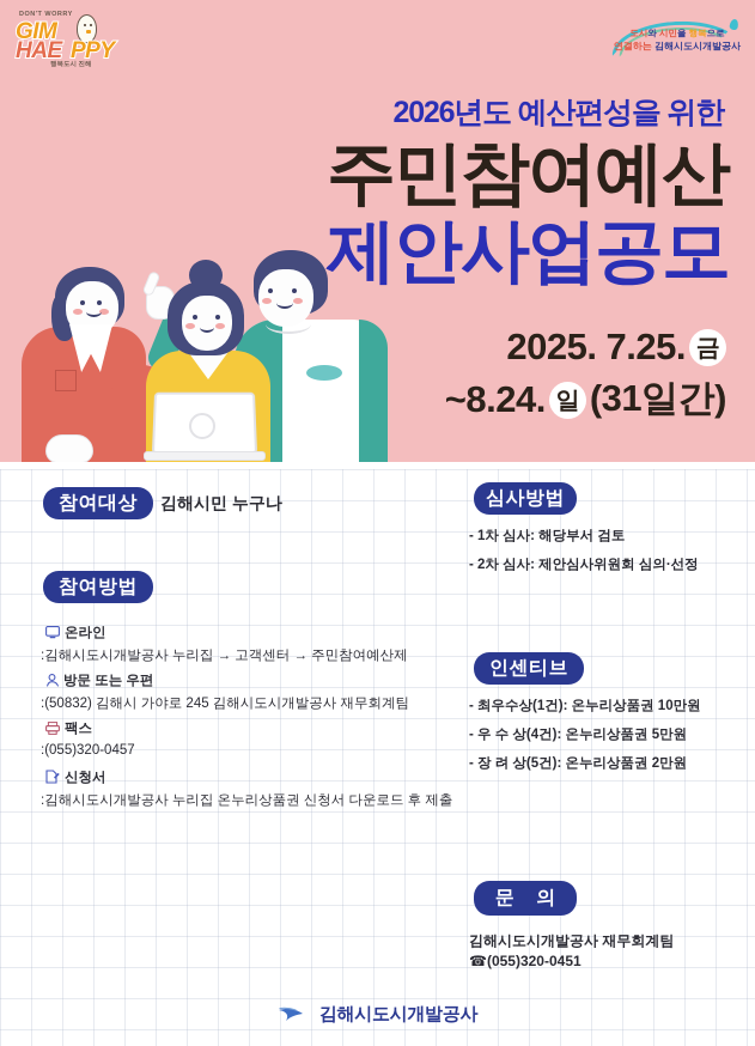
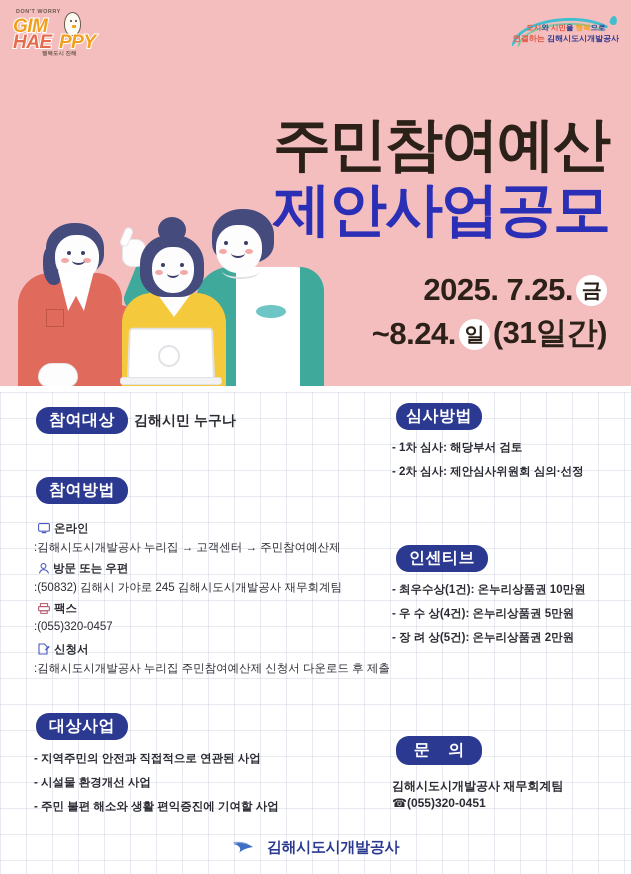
  GIM
  HAE
  PPY
  도시와 시민을 행복으로
  연결하는 김해시도시개발공사
- 2026년도 예산편성을 위한
  주민참여예산
  제안사업공모
  2025. 7.25.
  금
  ~8.24.
  일
  (31일간)
  참여대상
  김해시민 누구나
  참여방법
  온라인
  :김해시도시개발공사 누리집 → 고객센터 → 주민참여예산제
  방문 또는 우편
  :(50832) 김해시 가야로 245 김해시도시개발공사 재무회계팀
  팩스
  :(055)320-0457
  신청서
- :김해시도시개발공사 누리집 온누리상품권 신청서 다운로드 후 제출
+ :김해시도시개발공사 누리집 주민참여예산제 신청서 다운로드 후 제출
+ 대상사업
+ - 지역주민의 안전과 직접적으로 연관된 사업
+ - 시설물 환경개선 사업
+ - 주민 불편 해소와 생활 편익증진에 기여할 사업
  심사방법
  - 1차 심사: 해당부서 검토
  - 2차 심사: 제안심사위원회 심의·선정
  인센티브
  - 최우수상(1건): 온누리상품권 10만원
  - 우 수 상(4건): 온누리상품권 5만원
  - 장 려 상(5건): 온누리상품권 2만원
  문 의
  김해시도시개발공사 재무회계팀
  ☎(055)320-0451
  김해시도시개발공사
